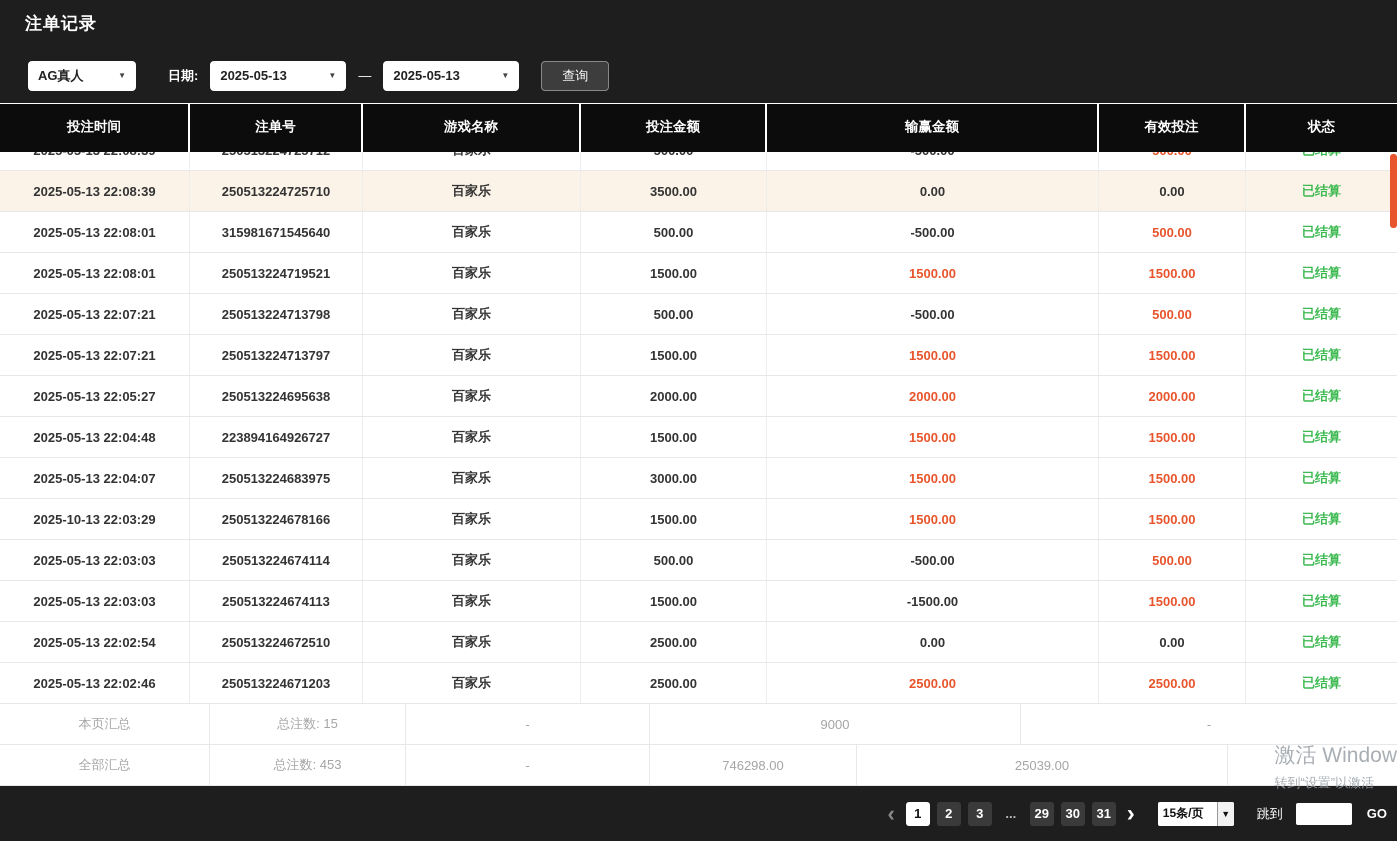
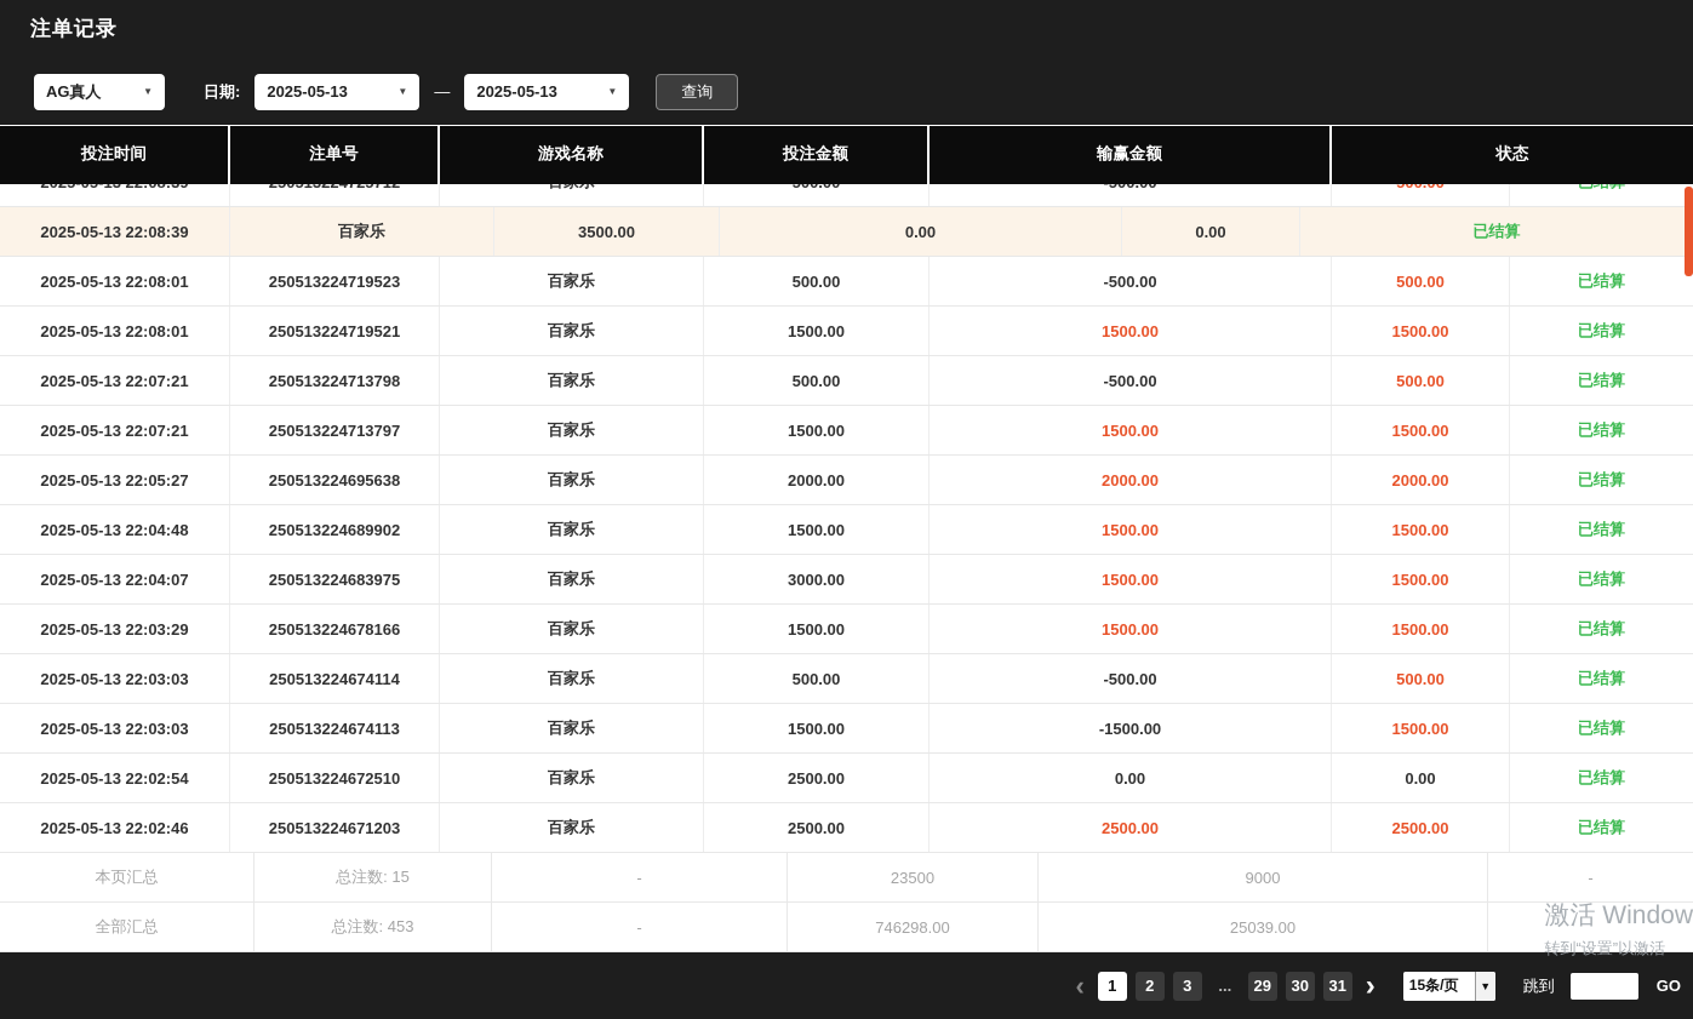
  注单记录
  AG真人
  ▼
  日期:
  2025-05-13
  ▼
  —
  2025-05-13
  ▼
  查询
  投注时间
  注单号
  游戏名称
  投注金额
  输赢金额
- 有效投注
  状态
  2025-05-13 22:08:39
- 250513224725710
  百家乐
  3500.00
  0.00
  0.00
  已结算
  2025-05-13 22:08:01
- 315981671545640
+ 250513224719523
  百家乐
  500.00
  -500.00
  500.00
  已结算
  2025-05-13 22:08:01
  250513224719521
  百家乐
  1500.00
  1500.00
  1500.00
  已结算
  2025-05-13 22:07:21
  250513224713798
  百家乐
  500.00
  -500.00
  500.00
  已结算
  2025-05-13 22:07:21
  250513224713797
  百家乐
  1500.00
  1500.00
  1500.00
  已结算
  2025-05-13 22:05:27
  250513224695638
  百家乐
  2000.00
  2000.00
  2000.00
  已结算
  2025-05-13 22:04:48
- 223894164926727
+ 250513224689902
  百家乐
  1500.00
  1500.00
  1500.00
  已结算
  2025-05-13 22:04:07
  250513224683975
  百家乐
  3000.00
  1500.00
  1500.00
  已结算
- 2025-10-13 22:03:29
+ 2025-05-13 22:03:29
  250513224678166
  百家乐
  1500.00
  1500.00
  1500.00
  已结算
  2025-05-13 22:03:03
  250513224674114
  百家乐
  500.00
  -500.00
  500.00
  已结算
  2025-05-13 22:03:03
  250513224674113
  百家乐
  1500.00
  -1500.00
  1500.00
  已结算
  2025-05-13 22:02:54
  250513224672510
  百家乐
  2500.00
  0.00
  0.00
  已结算
  2025-05-13 22:02:46
  250513224671203
  百家乐
  2500.00
  2500.00
  2500.00
  已结算
  本页汇总
  总注数: 15
  -
+ 23500
  9000
  -
  全部汇总
  总注数: 453
  -
  746298.00
  25039.00
  ‹
  1
  2
  3
  ...
  29
  30
  31
  ›
  15条/页
  ▼
  跳到
  GO
  激活 Window
  转到“设置”以激活
